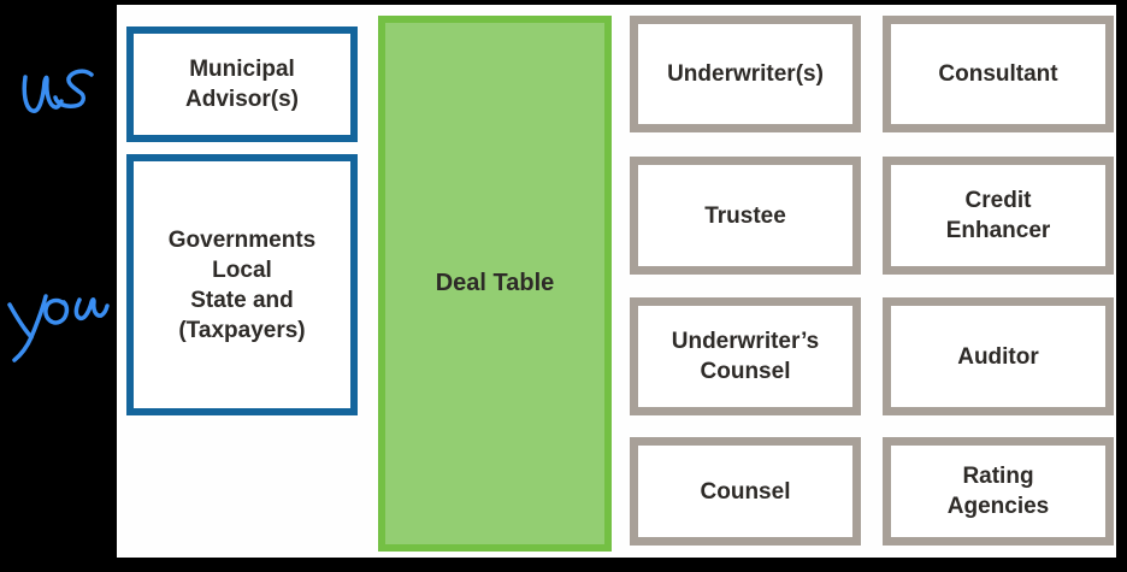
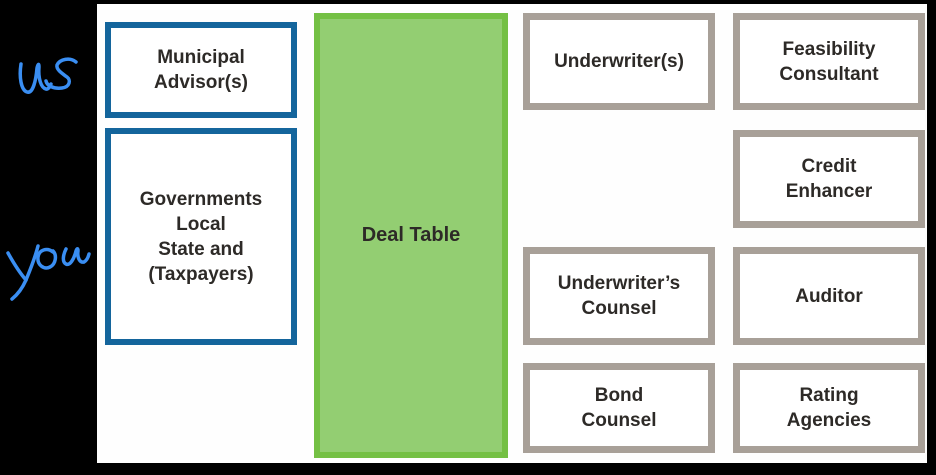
  Municipal
  Advisor(s)
  Governments
  Local
  State and
  (Taxpayers)
  Deal Table
  Underwriter(s)
- Trustee
  Underwriter’s
  Counsel
+ Bond
  Counsel
+ Feasibility
  Consultant
  Credit
  Enhancer
  Auditor
  Rating
  Agencies
